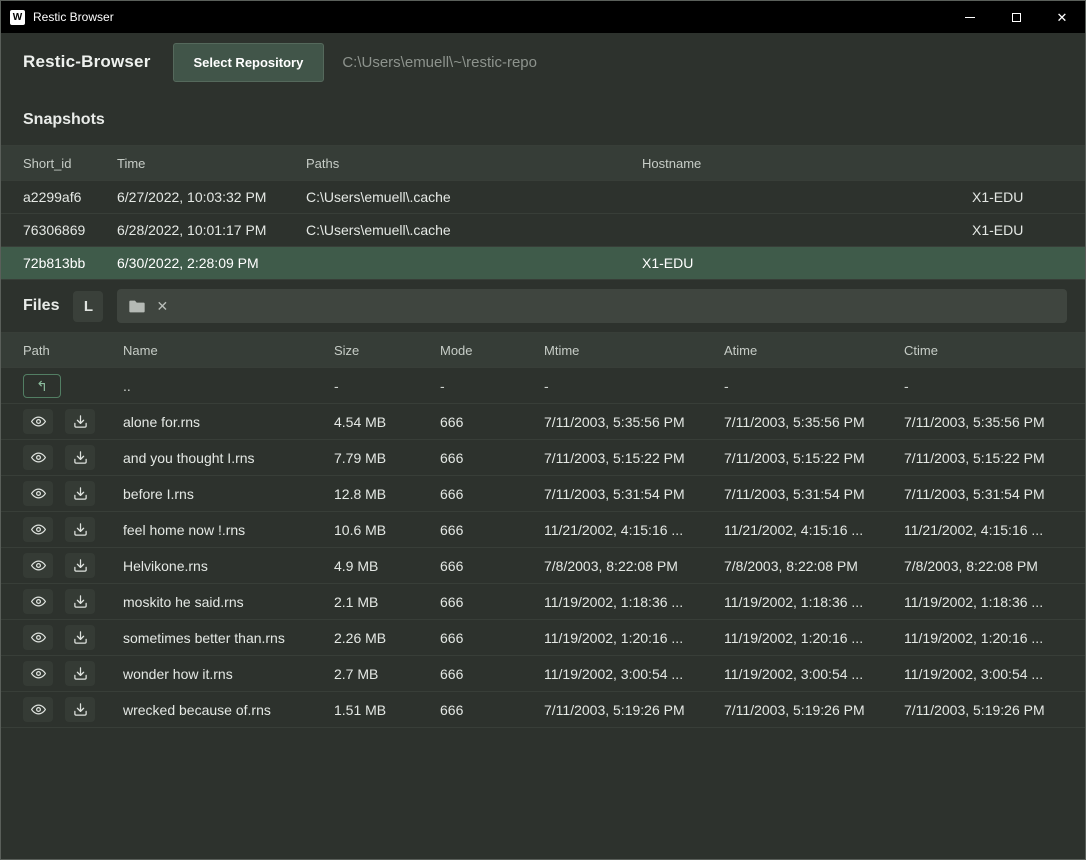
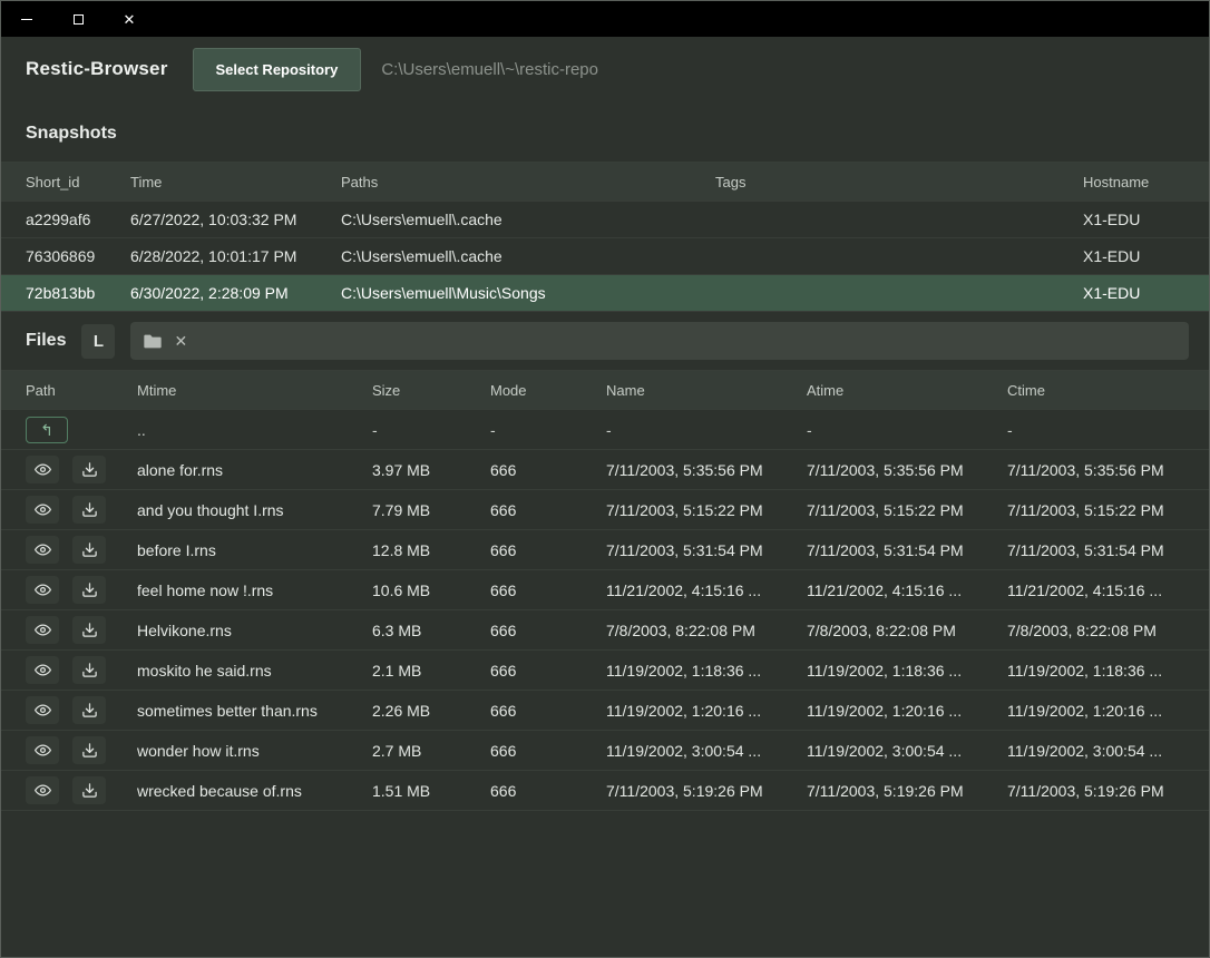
- W
- Restic Browser
  ✕
  Restic-Browser
  Select Repository
  C:\Users\emuell\~\restic-repo
  Snapshots
  Short_id
  Time
  Paths
+ Tags
  Hostname
  a2299af6
  6/27/2022, 10:03:32 PM
  C:\Users\emuell\.cache
  X1-EDU
  76306869
  6/28/2022, 10:01:17 PM
  C:\Users\emuell\.cache
  X1-EDU
  72b813bb
  6/30/2022, 2:28:09 PM
+ C:\Users\emuell\Music\Songs
  X1-EDU
  Files
  L
  ✕
  Path
- Name
+ Mtime
  Size
  Mode
- Mtime
+ Name
  Atime
  Ctime
  ↰
  ..
  -
  -
  -
  -
  -
  alone for.rns
- 4.54 MB
+ 3.97 MB
  666
  7/11/2003, 5:35:56 PM
  7/11/2003, 5:35:56 PM
  7/11/2003, 5:35:56 PM
  and you thought I.rns
  7.79 MB
  666
  7/11/2003, 5:15:22 PM
  7/11/2003, 5:15:22 PM
  7/11/2003, 5:15:22 PM
  before I.rns
  12.8 MB
  666
  7/11/2003, 5:31:54 PM
  7/11/2003, 5:31:54 PM
  7/11/2003, 5:31:54 PM
  feel home now !.rns
  10.6 MB
  666
  11/21/2002, 4:15:16 ...
  11/21/2002, 4:15:16 ...
  11/21/2002, 4:15:16 ...
  Helvikone.rns
- 4.9 MB
+ 6.3 MB
  666
  7/8/2003, 8:22:08 PM
  7/8/2003, 8:22:08 PM
  7/8/2003, 8:22:08 PM
  moskito he said.rns
  2.1 MB
  666
  11/19/2002, 1:18:36 ...
  11/19/2002, 1:18:36 ...
  11/19/2002, 1:18:36 ...
  sometimes better than.rns
  2.26 MB
  666
  11/19/2002, 1:20:16 ...
  11/19/2002, 1:20:16 ...
  11/19/2002, 1:20:16 ...
  wonder how it.rns
  2.7 MB
  666
  11/19/2002, 3:00:54 ...
  11/19/2002, 3:00:54 ...
  11/19/2002, 3:00:54 ...
  wrecked because of.rns
  1.51 MB
  666
  7/11/2003, 5:19:26 PM
  7/11/2003, 5:19:26 PM
  7/11/2003, 5:19:26 PM
